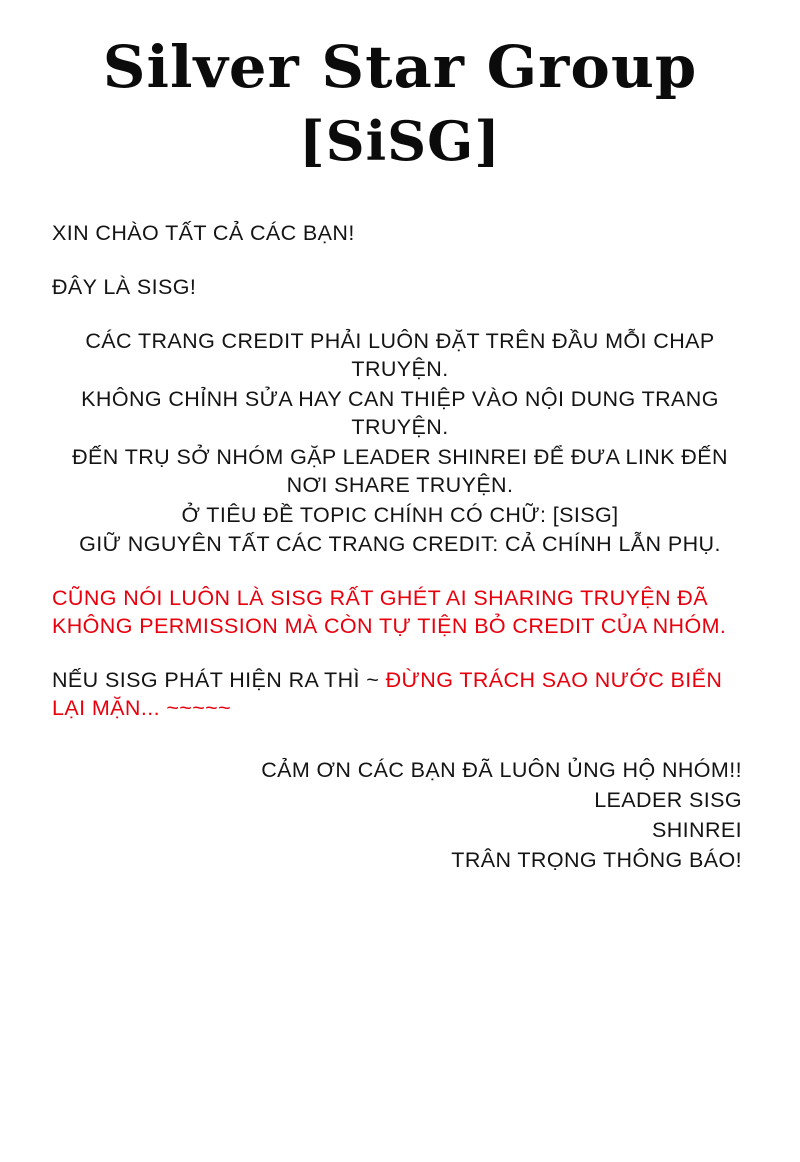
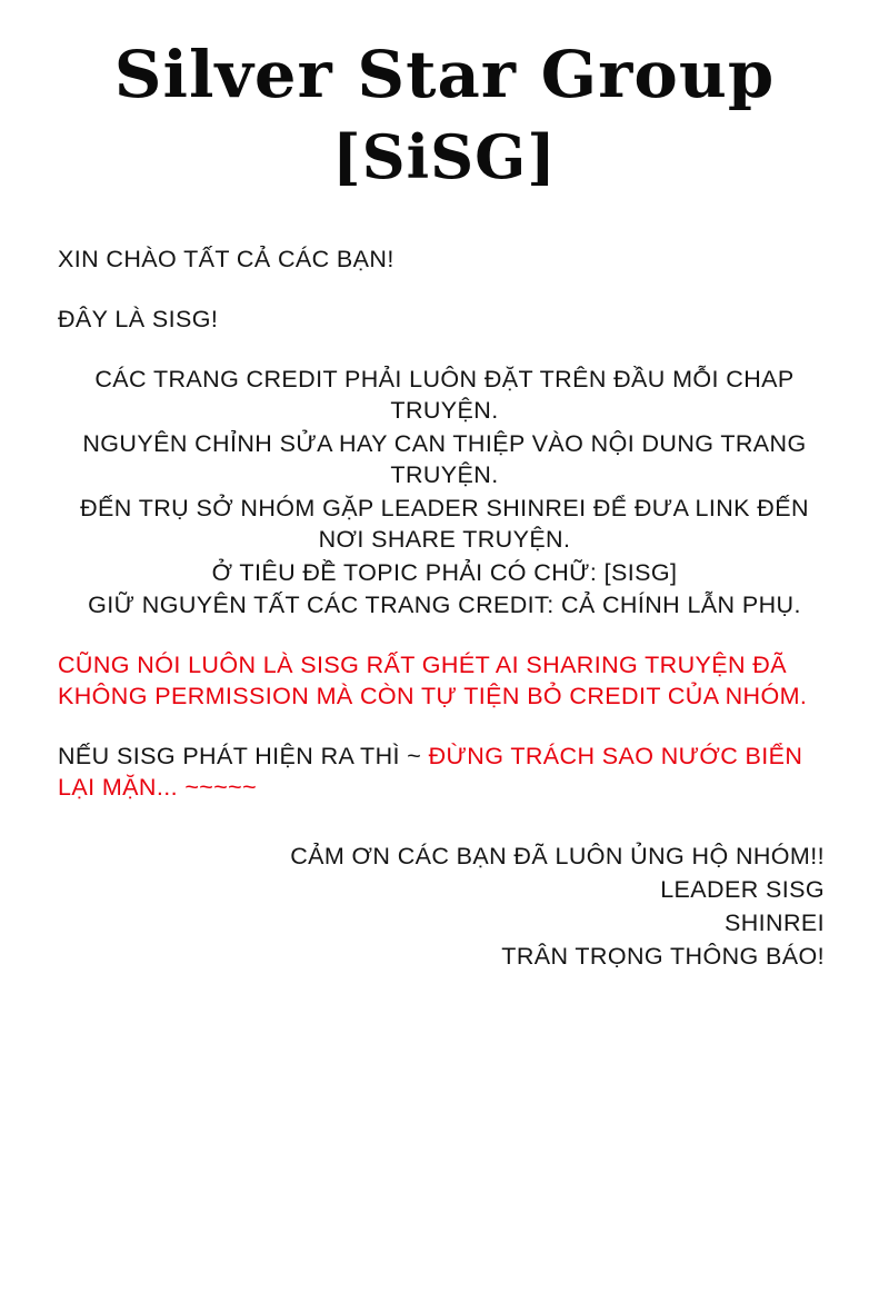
  Silver Star Group
  [SiSG]
  XIN CHÀO TẤT CẢ CÁC BẠN!
  ĐÂY LÀ SISG!
  CÁC TRANG CREDIT PHẢI LUÔN ĐẶT TRÊN ĐẦU MỖI CHAP TRUYỆN.
- KHÔNG CHỈNH SỬA HAY CAN THIỆP VÀO NỘI DUNG TRANG TRUYỆN.
+ NGUYÊN CHỈNH SỬA HAY CAN THIỆP VÀO NỘI DUNG TRANG TRUYỆN.
  ĐẾN TRỤ SỞ NHÓM GẶP LEADER SHINREI ĐỂ ĐƯA LINK ĐẾN NƠI SHARE TRUYỆN.
- Ở TIÊU ĐỀ TOPIC CHÍNH CÓ CHỮ: [SISG]
+ Ở TIÊU ĐỀ TOPIC PHẢI CÓ CHỮ: [SISG]
  GIỮ NGUYÊN TẤT CÁC TRANG CREDIT: CẢ CHÍNH LẪN PHỤ.
  CŨNG NÓI LUÔN LÀ SISG RẤT GHÉT AI SHARING TRUYỆN ĐÃ KHÔNG PERMISSION MÀ CÒN TỰ TIỆN BỎ CREDIT CỦA NHÓM.
  NẾU SISG PHÁT HIỆN RA THÌ ~ ĐỪNG TRÁCH SAO NƯỚC BIỂN LẠI MẶN... ~~~~~
  CẢM ƠN CÁC BẠN ĐÃ LUÔN ỦNG HỘ NHÓM!!
  LEADER SISG
  SHINREI
  TRÂN TRỌNG THÔNG BÁO!
